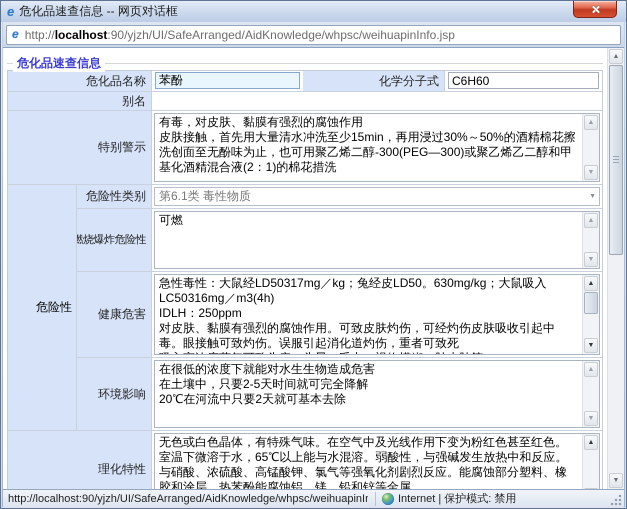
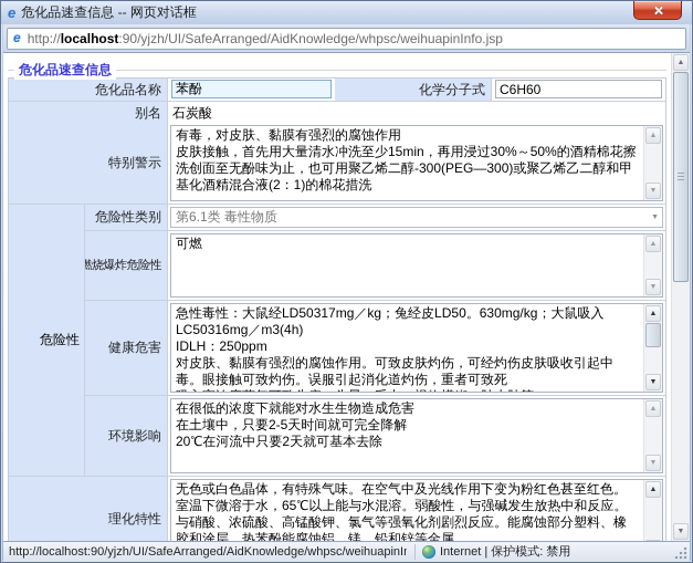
  e
  危化品速查信息 -- 网页对话框
  e
  http://
  localhost
  :90/yjzh/UI/SafeArranged/AidKnowledge/whpsc/weihuapinInfo.jsp
  危化品速查信息
  危化品名称
  苯酚
  化学分子式
  C6H60
  别名
+ 石炭酸
  特别警示
  有毒，对皮肤、黏膜有强烈的腐蚀作用
  皮肤接触，首先用大量清水冲洗至少15min，再用浸过30%～50%的酒精棉花擦洗创面至无酚味为止，也可用聚乙烯二醇-300(PEG—300)或聚乙烯乙二醇和甲基化酒精混合液(2：1)的棉花措洗
  危险性
  危险性类别
  第6.1类 毒性物质
  燃烧爆炸危险性
  可燃
  健康危害
  急性毒性：大鼠经LD50317mg／kg；兔经皮LD50。630mg/kg；大鼠吸入LC50316mg／m3(4h)
  IDLH：250ppm
  对皮肤、黏膜有强烈的腐蚀作用。可致皮肤灼伤，可经灼伤皮肤吸收引起中毒。眼接触可致灼伤。误服引起消化道灼伤，重者可致死
  环境影响
  在很低的浓度下就能对水生生物造成危害
  在土壤中，只要2-5天时间就可完全降解
  20℃在河流中只要2天就可基本去除
  理化特性
  无色或白色晶体，有特殊气味。在空气中及光线作用下变为粉红色甚至红色。室温下微溶于水，65℃以上能与水混溶。弱酸性，与强碱发生放热中和反应。与硝酸、浓硫酸、高锰酸钾、氯气等强氧化剂剧烈反应。能腐蚀部分塑料、橡胶和涂层，热苯酚能腐蚀铝、镁、铅和锌等金属
  http://localhost:90/yjzh/UI/SafeArranged/AidKnowledge/whpsc/weihuapinI
  Internet | 保护模式: 禁用
